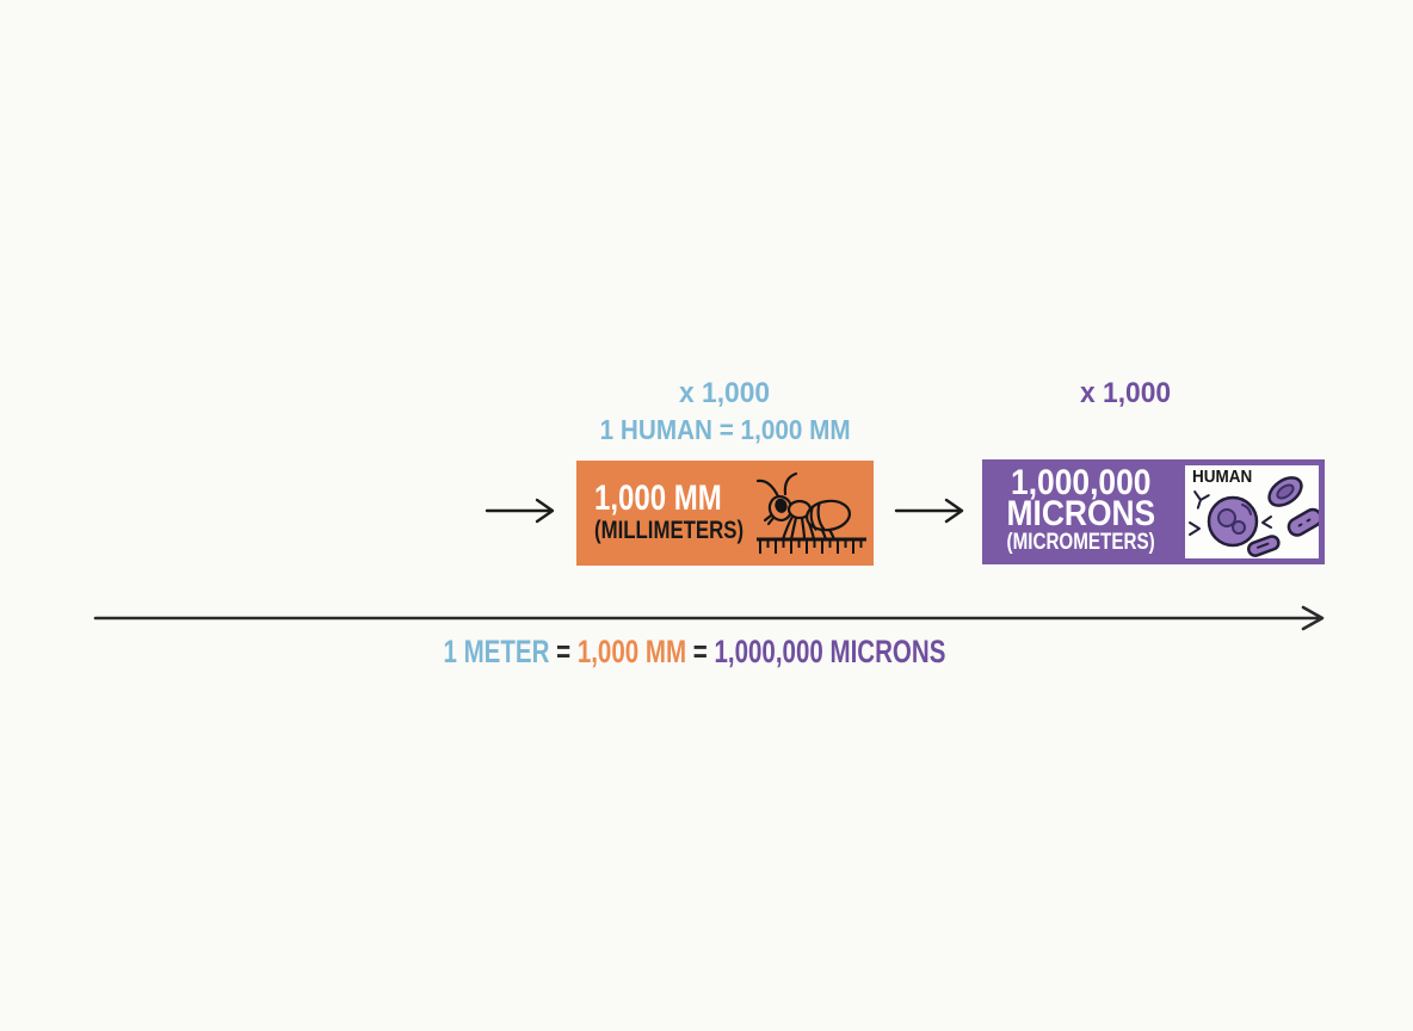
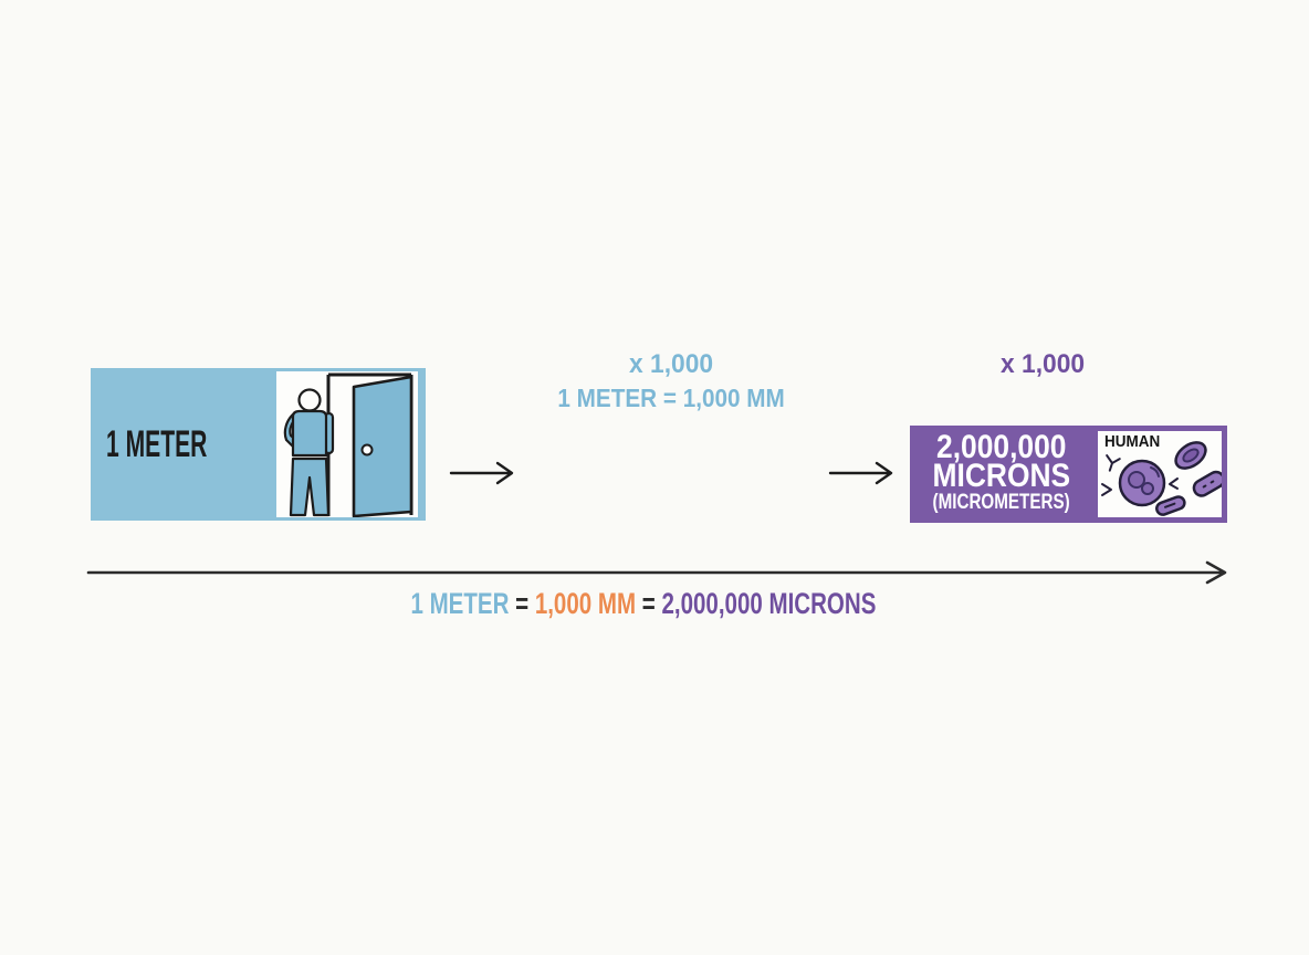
+ 1 METER
  x 1,000
- 1 HUMAN = 1,000 MM
+ 1 METER = 1,000 MM
- 1,000 MM
- (MILLIMETERS)
  x 1,000
- 1,000,000
+ 2,000,000
  MICRONS
  (MICROMETERS)
  HUMAN
- 1 METER = 1,000 MM = 1,000,000 MICRONS
+ 1 METER = 1,000 MM = 2,000,000 MICRONS
